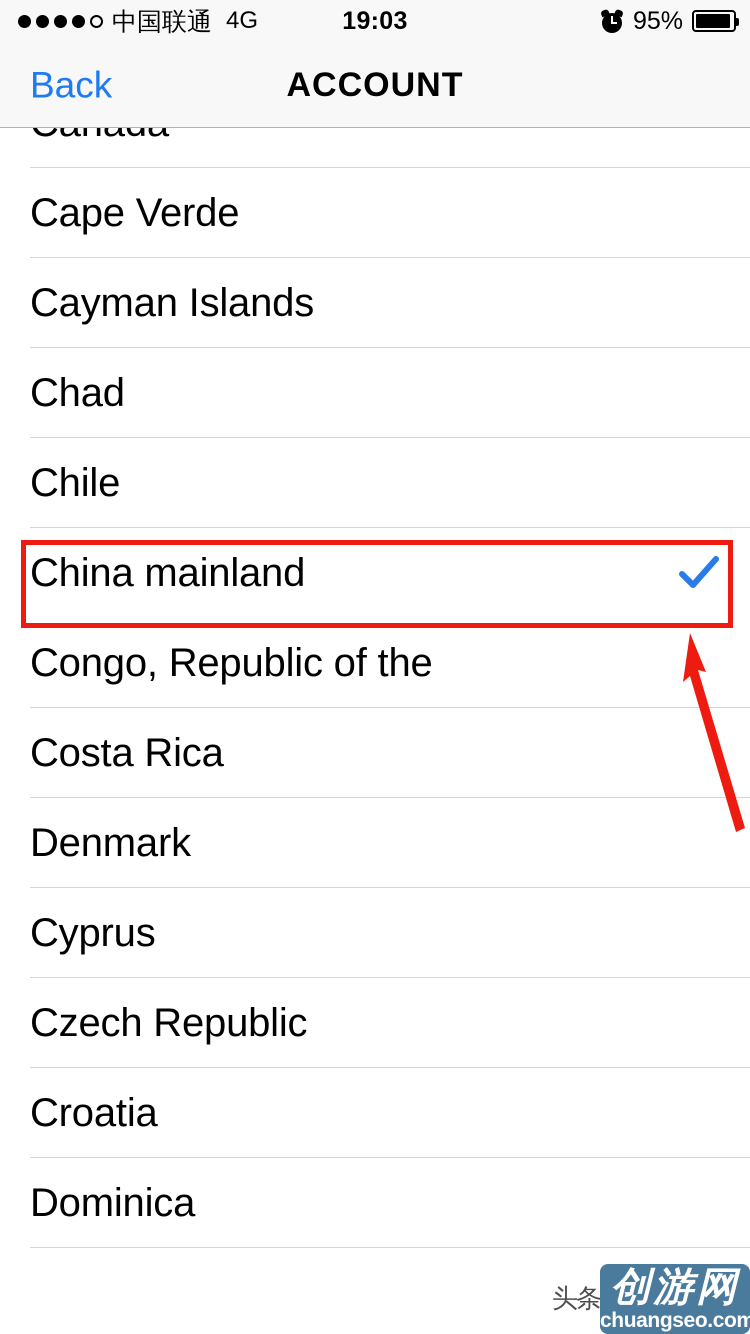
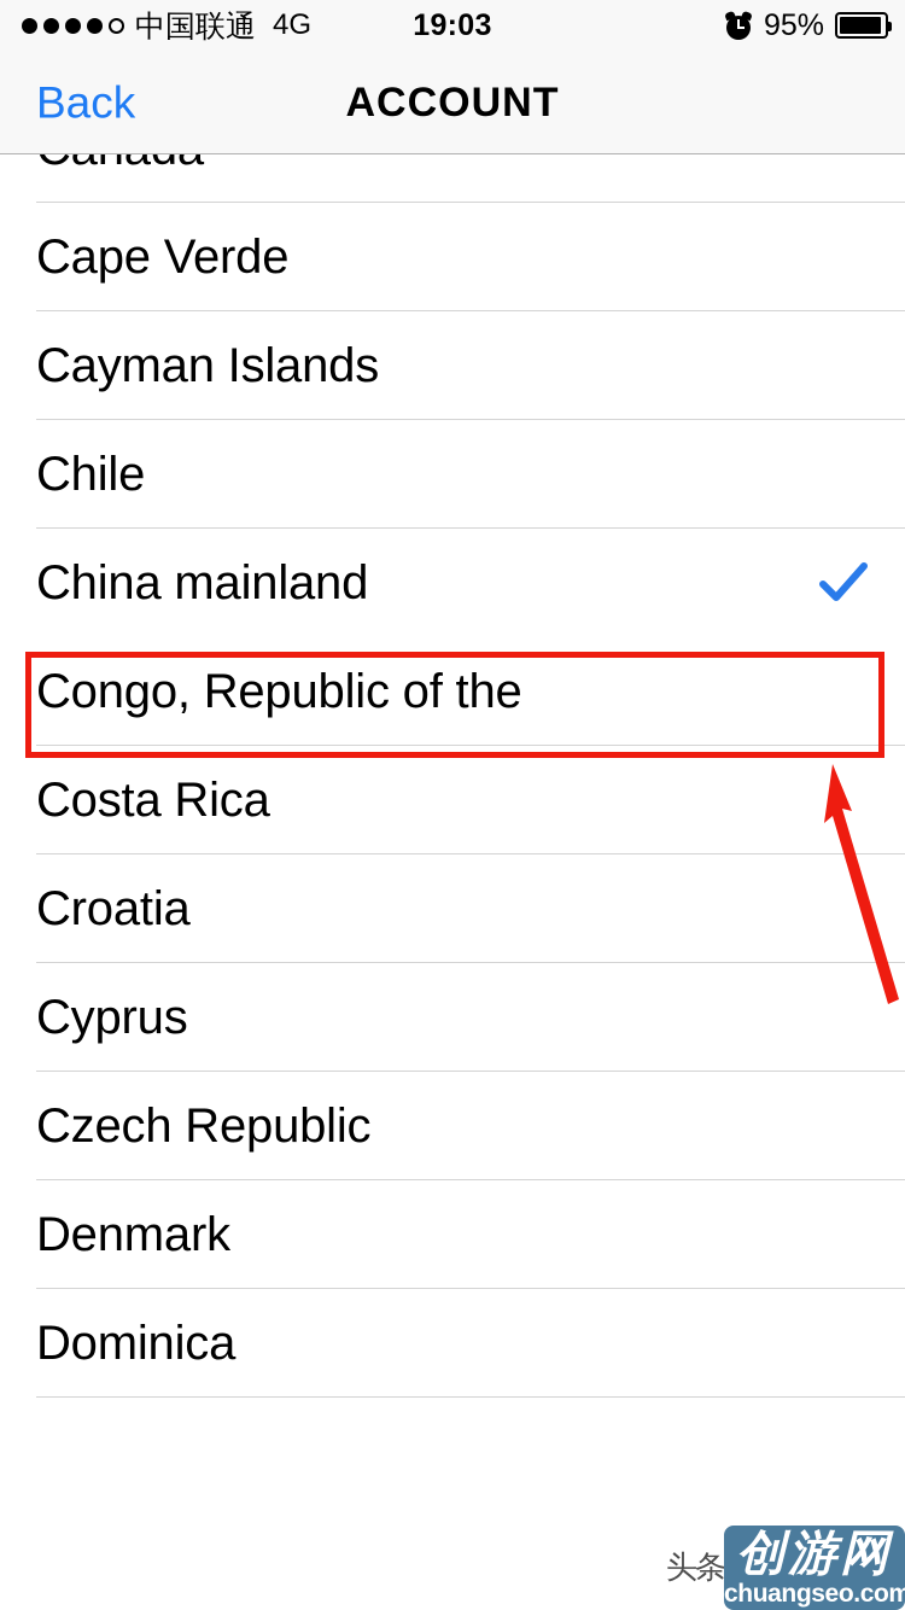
  中国联通
  4G
  19:03
  95%
  Back
  ACCOUNT
  Cape Verde
  Cayman Islands
- Chad
  Chile
  China mainland
  Congo, Republic of the
  Costa Rica
- Denmark
+ Croatia
  Cyprus
  Czech Republic
- Croatia
+ Denmark
  Dominica
  头条
  创游网
  chuangseo.com
